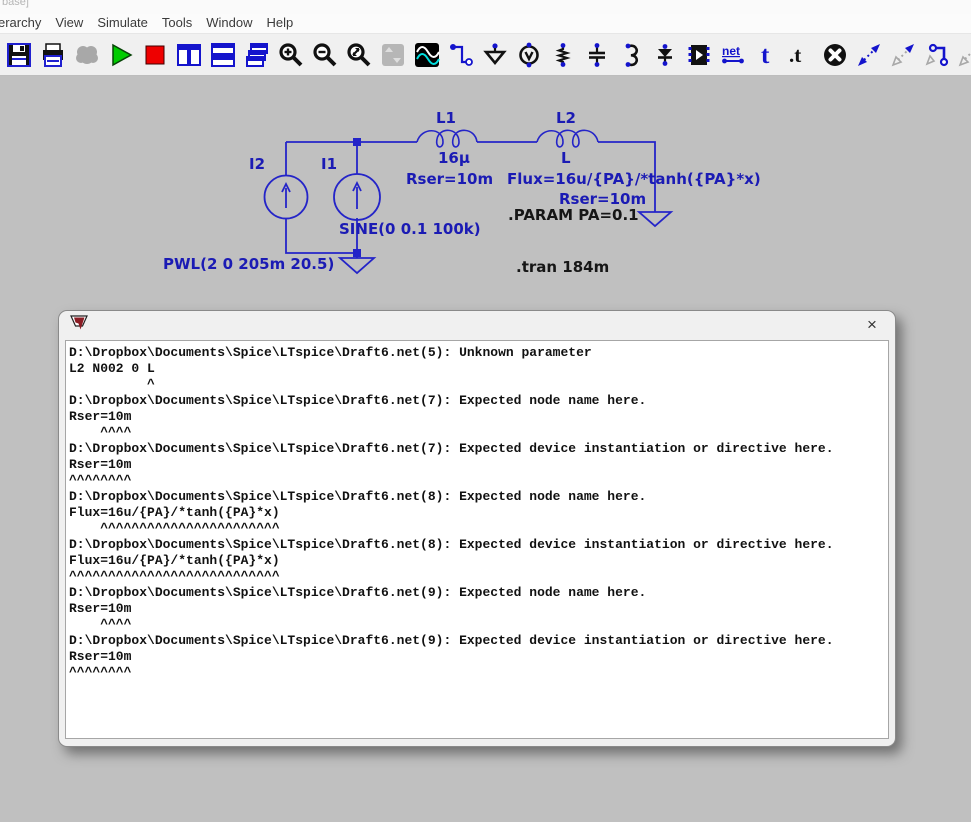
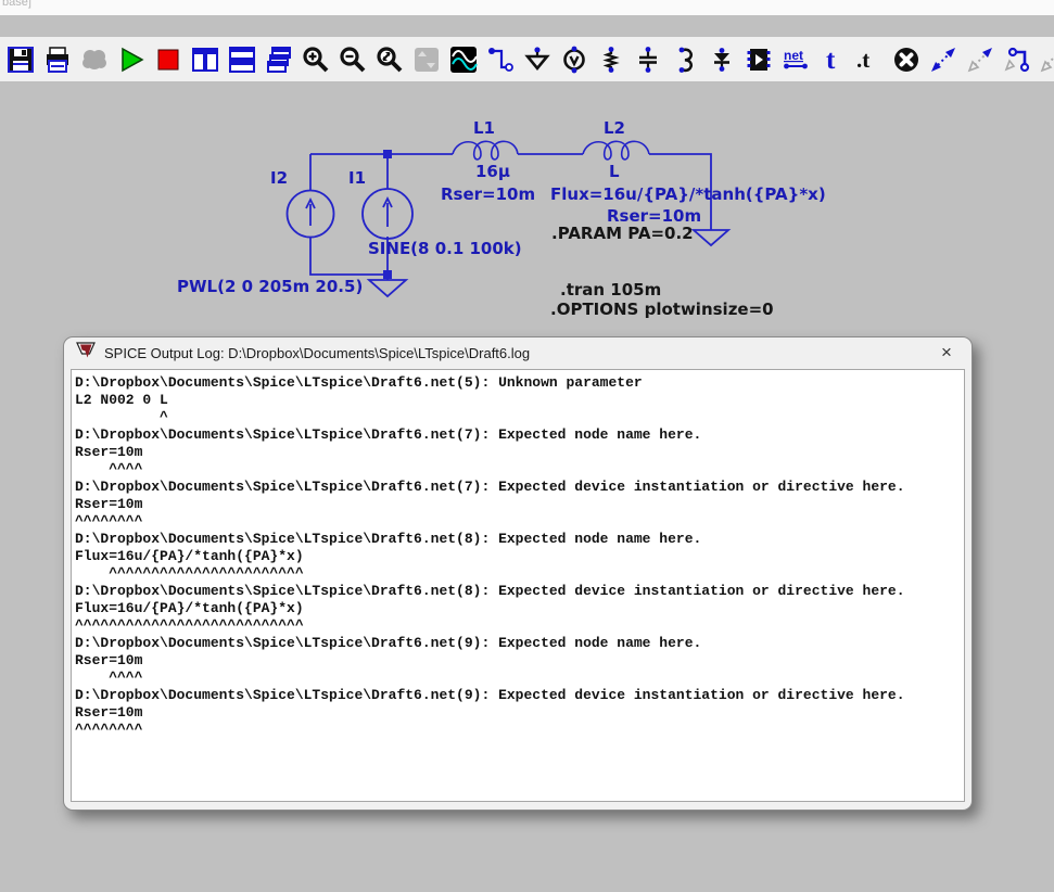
  base]
- erarchy View Simulate Tools Window Help
  net
  t
  .t
  I2
  I1
  L1
  16µ
  Rser=10m
  L2
  L
  Flux=16u/{PA}/*tanh({PA}*x)
  Rser=10m
- .PARAM PA=0.1
+ .PARAM PA=0.2
- SINE(0 0.1 100k)
+ SINE(8 0.1 100k)
  PWL(2 0 205m 20.5)
- .tran 184m
+ .tran 105m
+ .OPTIONS plotwinsize=0
+ SPICE Output Log: D:\Dropbox\Documents\Spice\LTspice\Draft6.log
  ×
  D:\Dropbox\Documents\Spice\LTspice\Draft6.net(5): Unknown parameter
  L2 N002 0 L
  ^
  D:\Dropbox\Documents\Spice\LTspice\Draft6.net(7): Expected node name here.
  Rser=10m
  ^^^^
  D:\Dropbox\Documents\Spice\LTspice\Draft6.net(7): Expected device instantiation or directive here.
  Rser=10m
  ^^^^^^^^
  D:\Dropbox\Documents\Spice\LTspice\Draft6.net(8): Expected node name here.
  Flux=16u/{PA}/*tanh({PA}*x)
  ^^^^^^^^^^^^^^^^^^^^^^^
  D:\Dropbox\Documents\Spice\LTspice\Draft6.net(8): Expected device instantiation or directive here.
  Flux=16u/{PA}/*tanh({PA}*x)
  ^^^^^^^^^^^^^^^^^^^^^^^^^^^
  D:\Dropbox\Documents\Spice\LTspice\Draft6.net(9): Expected node name here.
  Rser=10m
  ^^^^
  D:\Dropbox\Documents\Spice\LTspice\Draft6.net(9): Expected device instantiation or directive here.
  Rser=10m
  ^^^^^^^^
